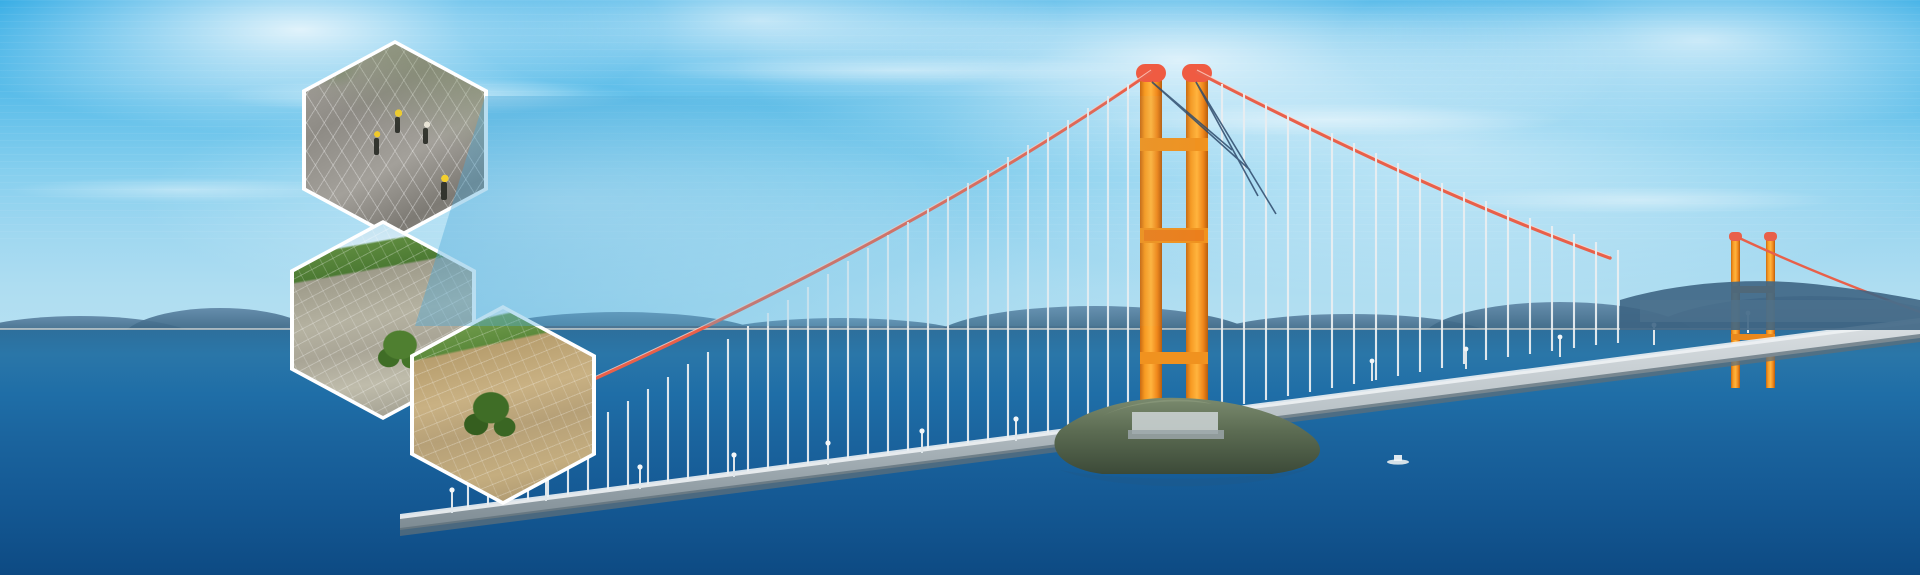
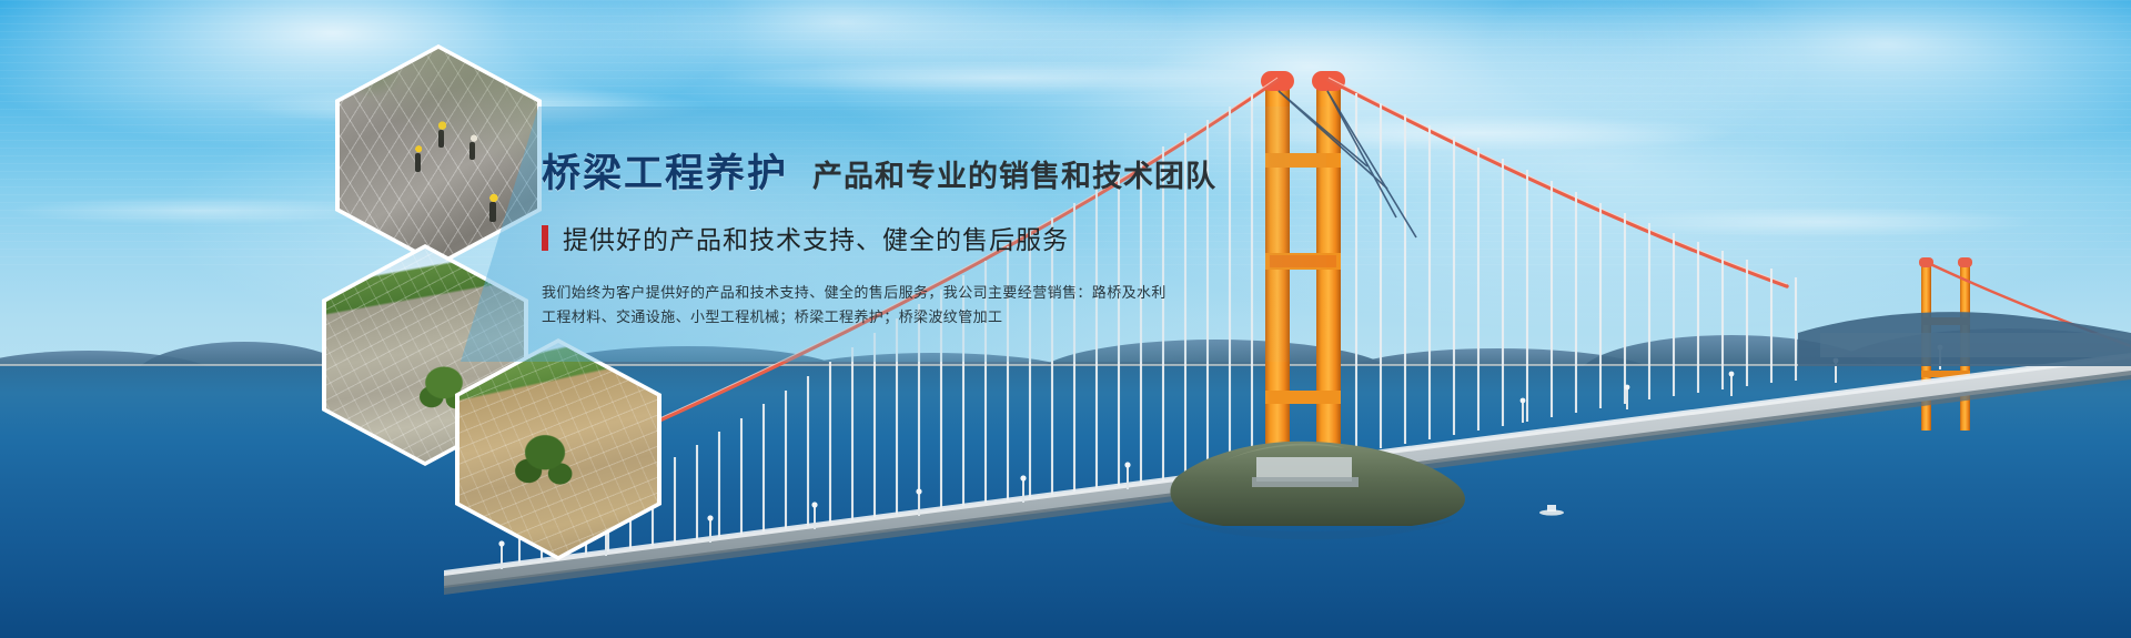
+ 桥梁工程养护
+ 产品和专业的销售和技术团队
+ 提供好的产品和技术支持、健全的售后服务
+ 我们始终为客户提供好的产品和技术支持、健全的售后服务，我公司主要经营销售：路桥及水利
+ 工程材料、交通设施、小型工程机械；桥梁工程养护；桥梁波纹管加工
